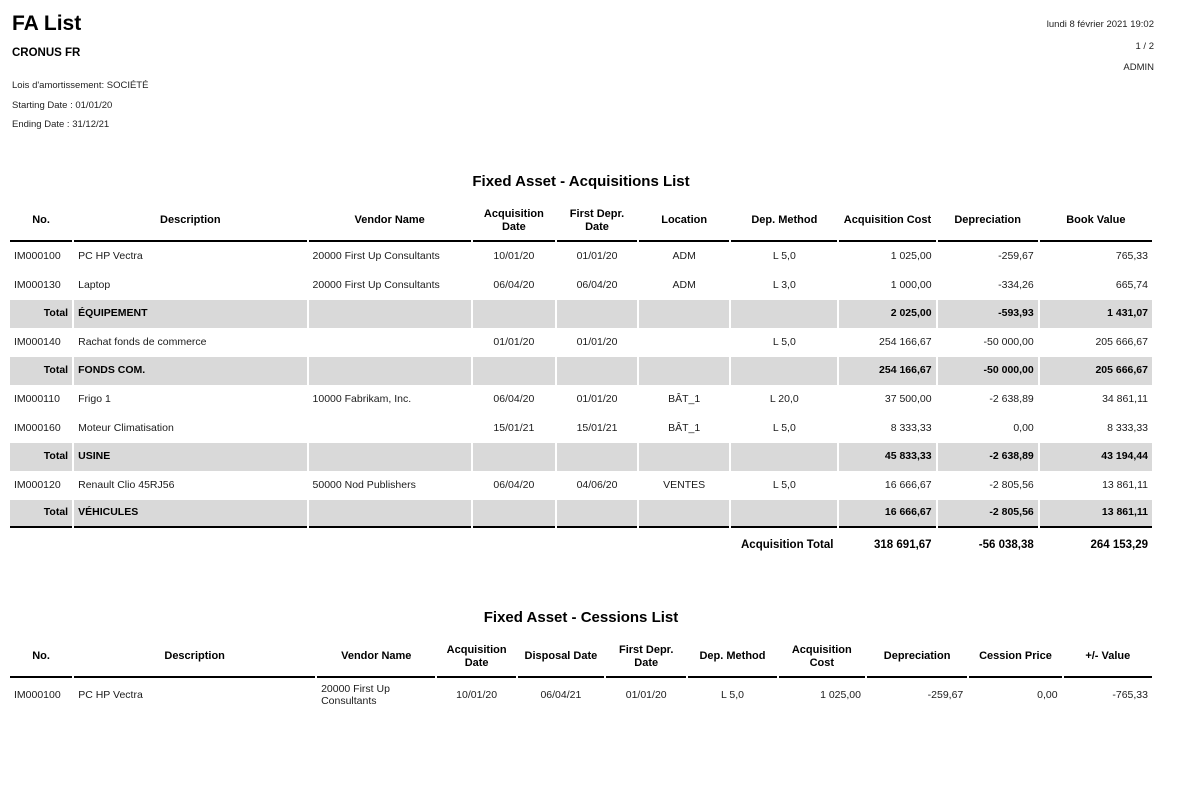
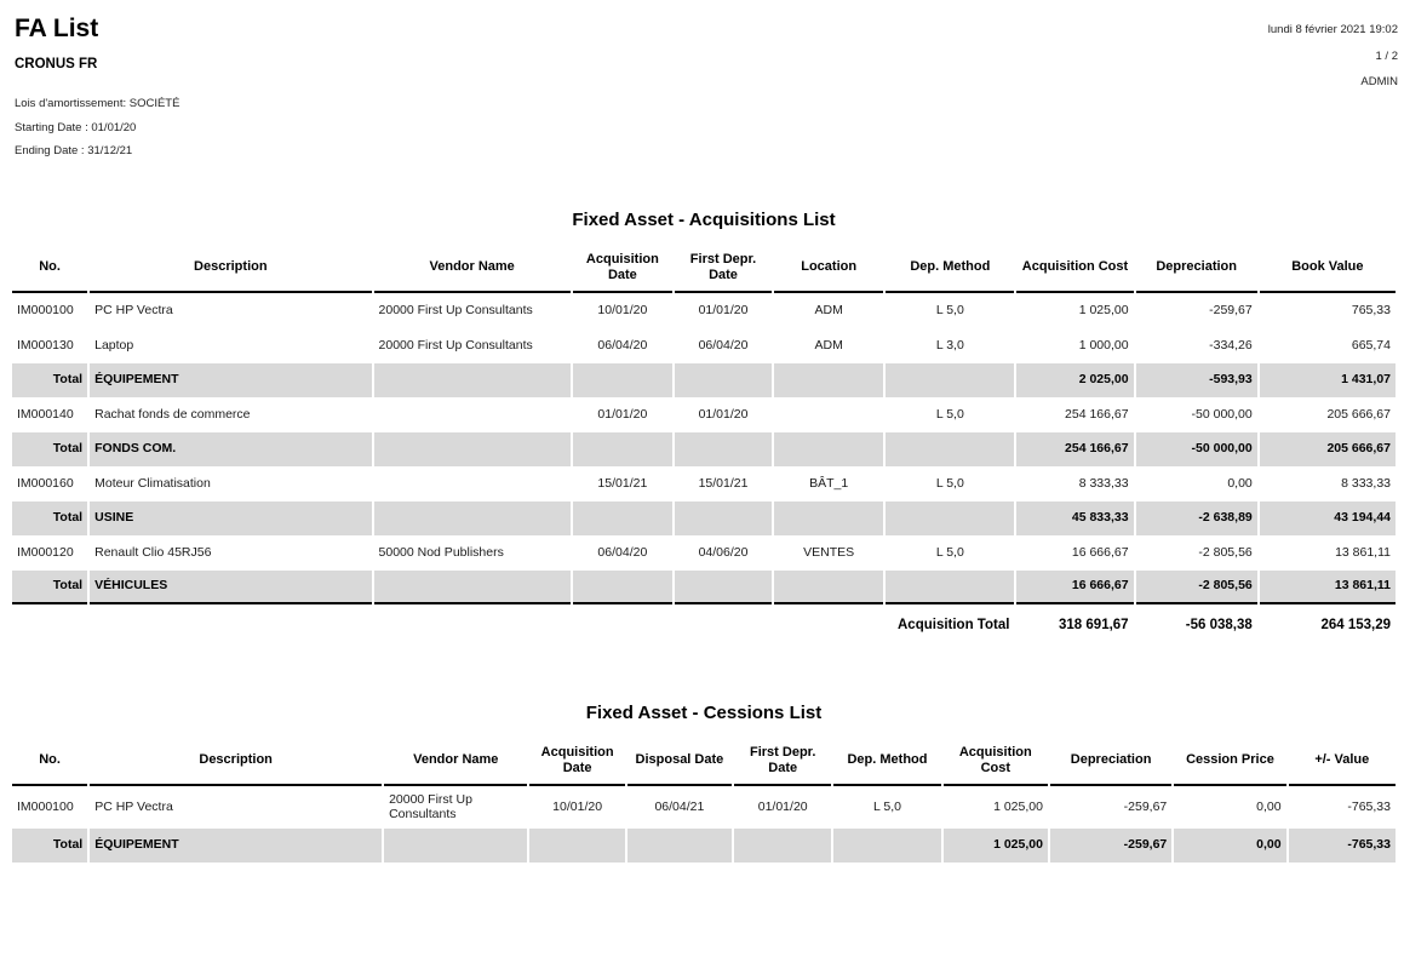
  FA List
  CRONUS FR
  Lois d'amortissement: SOCIÉTÉ
  Starting Date : 01/01/20
  Ending Date : 31/12/21
  lundi 8 février 2021 19:02
  1 / 2
  ADMIN
  Fixed Asset - Acquisitions List
  No.	Description	Vendor Name	Acquisition Date	First Depr. Date	Location	Dep. Method	Acquisition Cost	Depreciation	Book Value
  IM000100	PC HP Vectra	20000 First Up Consultants	10/01/20	01/01/20	ADM	L 5,0	1 025,00	-259,67	765,33
  IM000130	Laptop	20000 First Up Consultants	06/04/20	06/04/20	ADM	L 3,0	1 000,00	-334,26	665,74
  Total	ÉQUIPEMENT						2 025,00	-593,93	1 431,07
  IM000140	Rachat fonds de commerce		01/01/20	01/01/20		L 5,0	254 166,67	-50 000,00	205 666,67
  Total	FONDS COM.						254 166,67	-50 000,00	205 666,67
- IM000110	Frigo 1	10000 Fabrikam, Inc.	06/04/20	01/01/20	BÂT_1	L 20,0	37 500,00	-2 638,89	34 861,11
  IM000160	Moteur Climatisation		15/01/21	15/01/21	BÂT_1	L 5,0	8 333,33	0,00	8 333,33
  Total	USINE						45 833,33	-2 638,89	43 194,44
  IM000120	Renault Clio 45RJ56	50000 Nod Publishers	06/04/20	04/06/20	VENTES	L 5,0	16 666,67	-2 805,56	13 861,11
  Total	VÉHICULES						16 666,67	-2 805,56	13 861,11
  Acquisition Total	318 691,67	-56 038,38	264 153,29
  Fixed Asset - Cessions List
  No.	Description	Vendor Name	Acquisition Date	Disposal Date	First Depr. Date	Dep. Method	Acquisition Cost	Depreciation	Cession Price	+/- Value
  IM000100	PC HP Vectra	20000 First Up Consultants	10/01/20	06/04/21	01/01/20	L 5,0	1 025,00	-259,67	0,00	-765,33
+ Total	ÉQUIPEMENT						1 025,00	-259,67	0,00	-765,33
